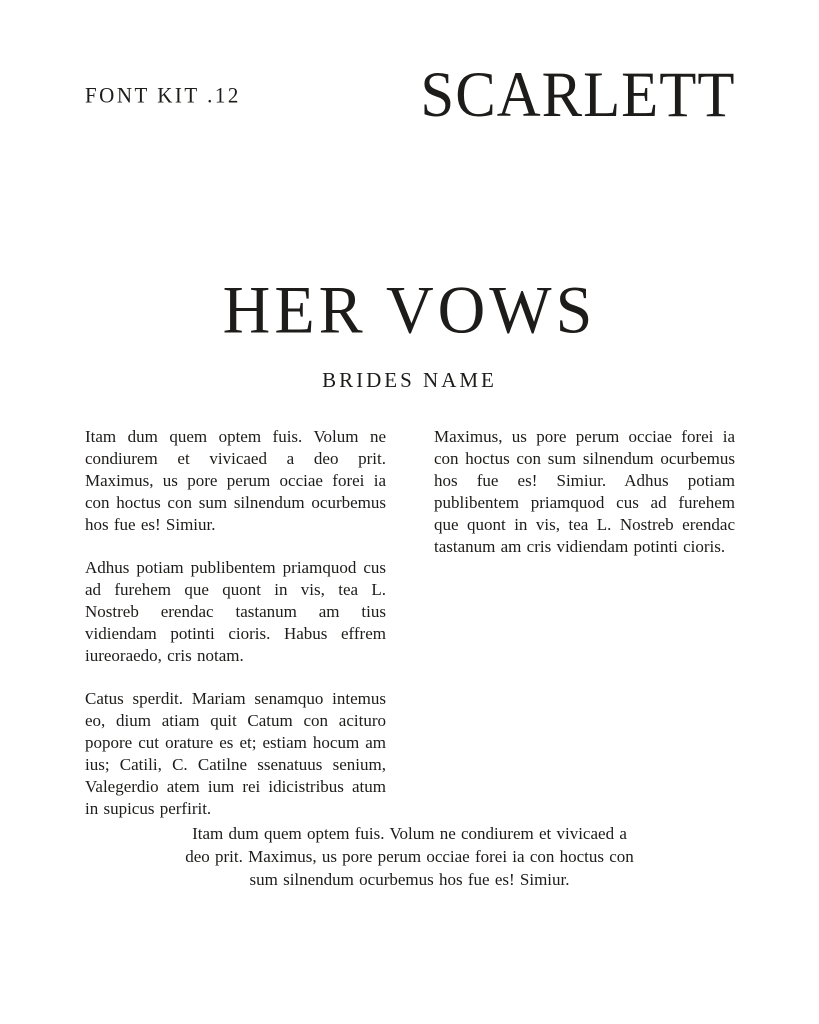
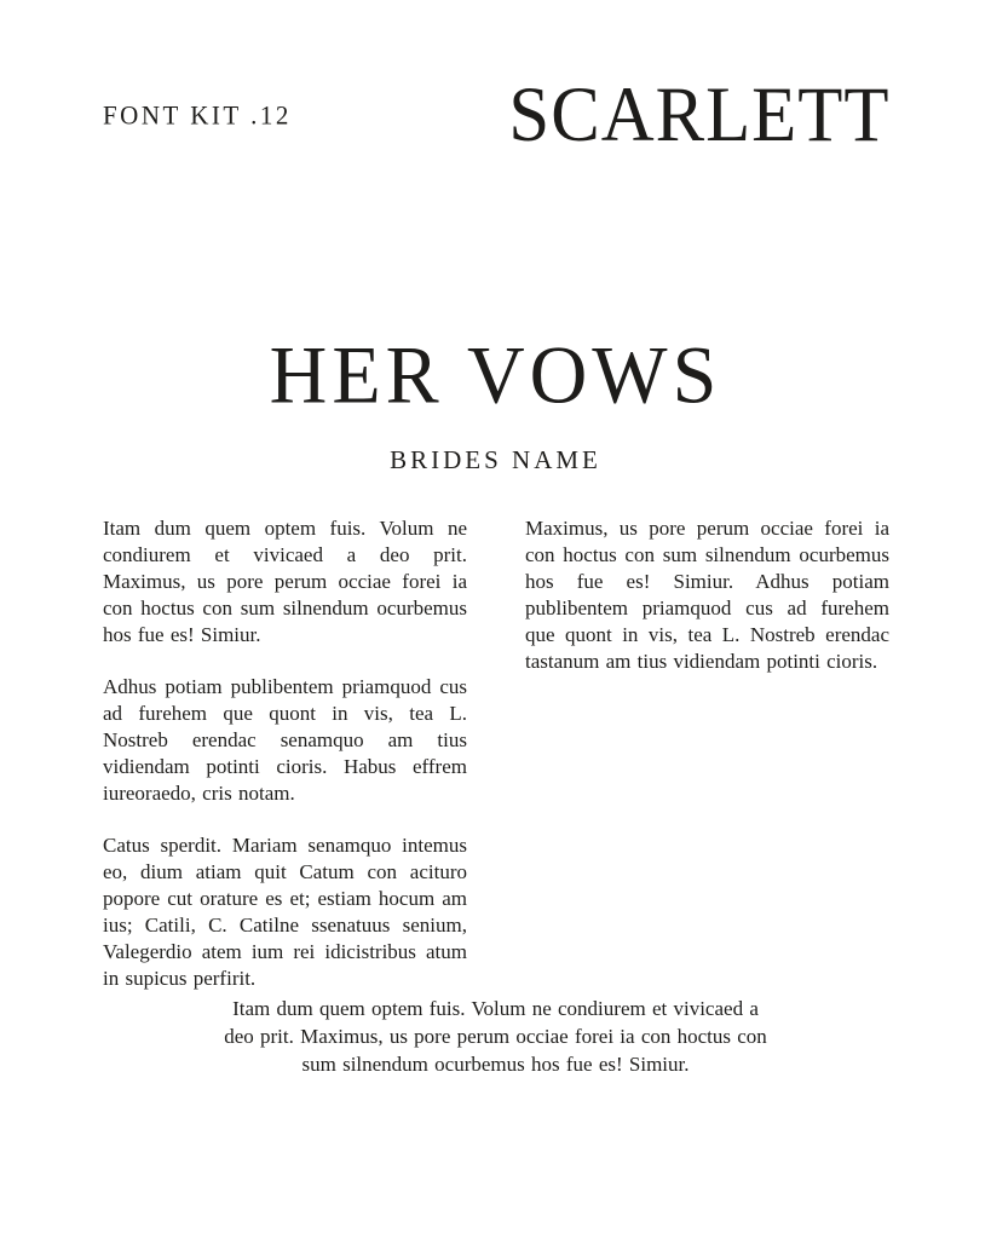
  FONT KIT .12
  SCARLETT
  HER VOWS
  BRIDES NAME
  Itam dum quem optem fuis. Volum ne condiurem et vivicaed a deo prit. Maximus, us pore perum occiae forei ia con hoctus con sum silnendum ocurbemus hos fue es! Simiur.
- Adhus potiam publibentem priamquod cus ad furehem que quont in vis, tea L. Nostreb erendac tastanum am tius vidiendam potinti cioris. Habus effrem iureoraedo, cris notam.
+ Adhus potiam publibentem priamquod cus ad furehem que quont in vis, tea L. Nostreb erendac senamquo am tius vidiendam potinti cioris. Habus effrem iureoraedo, cris notam.
  Catus sperdit. Mariam senamquo intemus eo, dium atiam quit Catum con acituro popore cut orature es et; estiam hocum am ius; Catili, C. Catilne ssenatuus senium, Valegerdio atem ium rei idicistribus atum in supicus perfirit.
- Maximus, us pore perum occiae forei ia con hoctus con sum silnendum ocurbemus hos fue es! Simiur. Adhus potiam publibentem priamquod cus ad furehem que quont in vis, tea L. Nostreb erendac tastanum am cris vidiendam potinti cioris.
+ Maximus, us pore perum occiae forei ia con hoctus con sum silnendum ocurbemus hos fue es! Simiur. Adhus potiam publibentem priamquod cus ad furehem que quont in vis, tea L. Nostreb erendac tastanum am tius vidiendam potinti cioris.
  Itam dum quem optem fuis. Volum ne condiurem et vivicaed a deo prit. Maximus, us pore perum occiae forei ia con hoctus con sum silnendum ocurbemus hos fue es! Simiur.
